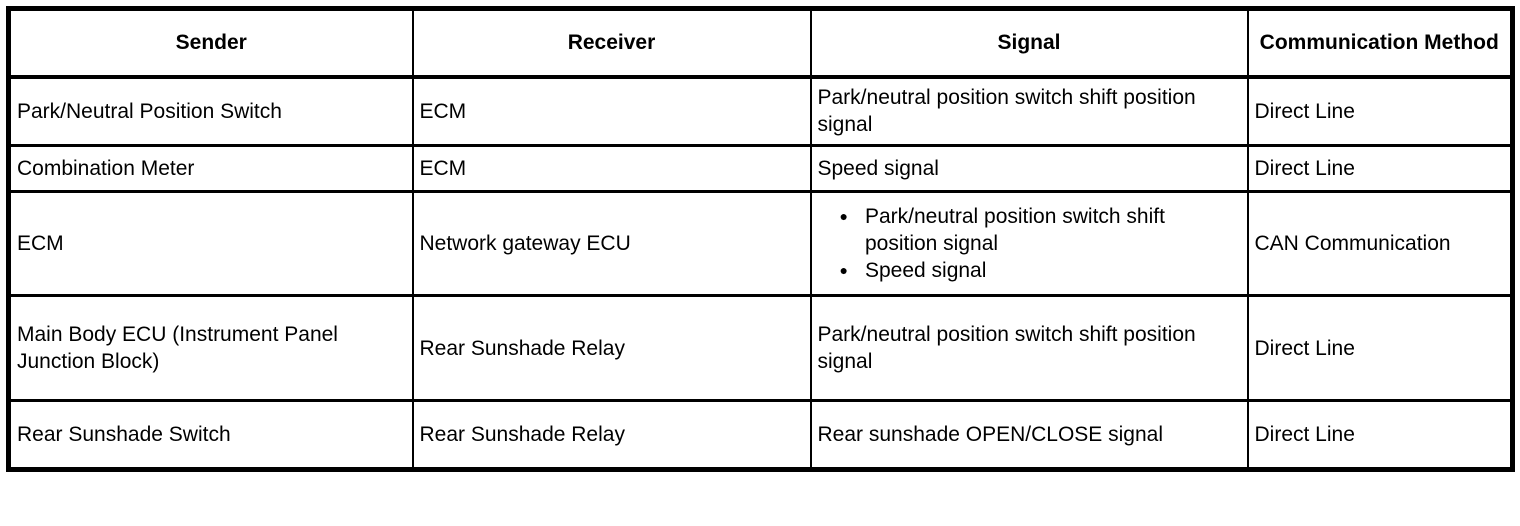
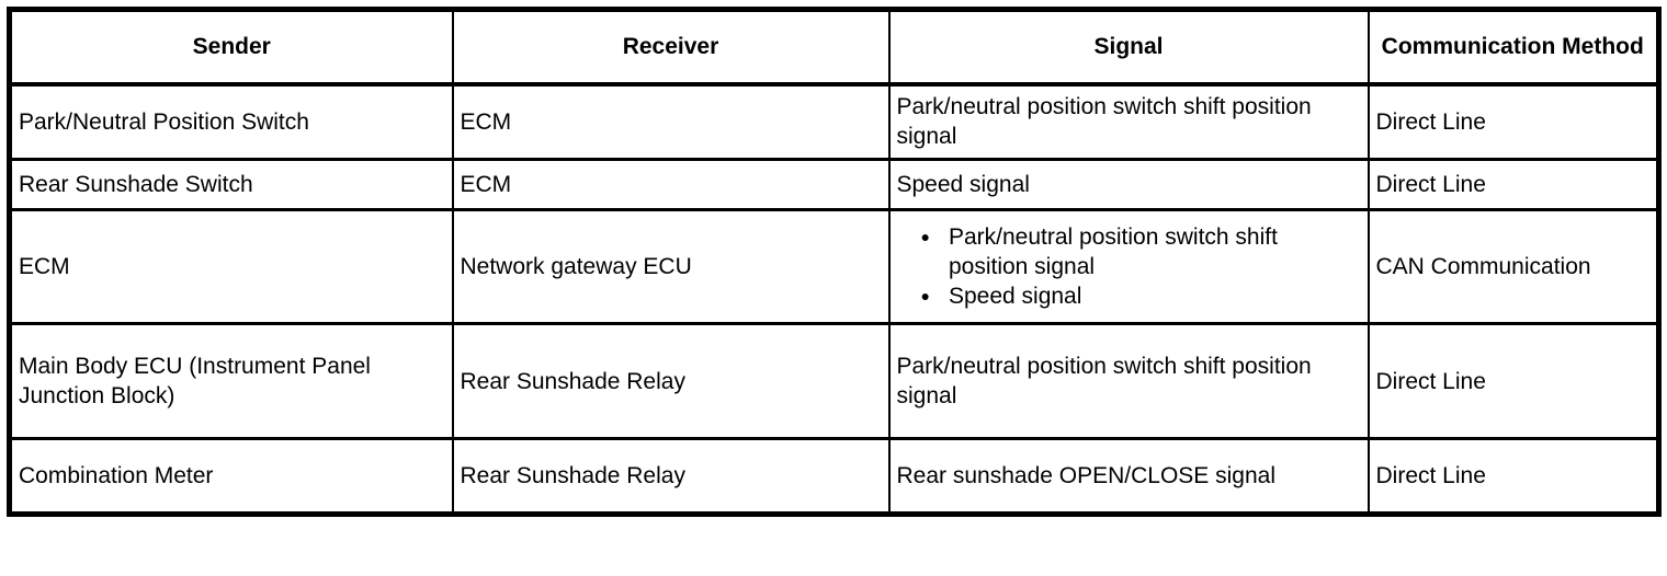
  Sender	Receiver	Signal	Communication Method
  Park/Neutral Position Switch	ECM	Park/neutral position switch shift position signal	Direct Line
- Combination Meter	ECM	Speed signal	Direct Line
+ Rear Sunshade Switch	ECM	Speed signal	Direct Line
  ECM	Network gateway ECU	● Park/neutral position switch shift position signal ● Speed signal	CAN Communication
  Main Body ECU (Instrument Panel Junction Block)	Rear Sunshade Relay	Park/neutral position switch shift position signal	Direct Line
- Rear Sunshade Switch	Rear Sunshade Relay	Rear sunshade OPEN/CLOSE signal	Direct Line
+ Combination Meter	Rear Sunshade Relay	Rear sunshade OPEN/CLOSE signal	Direct Line
